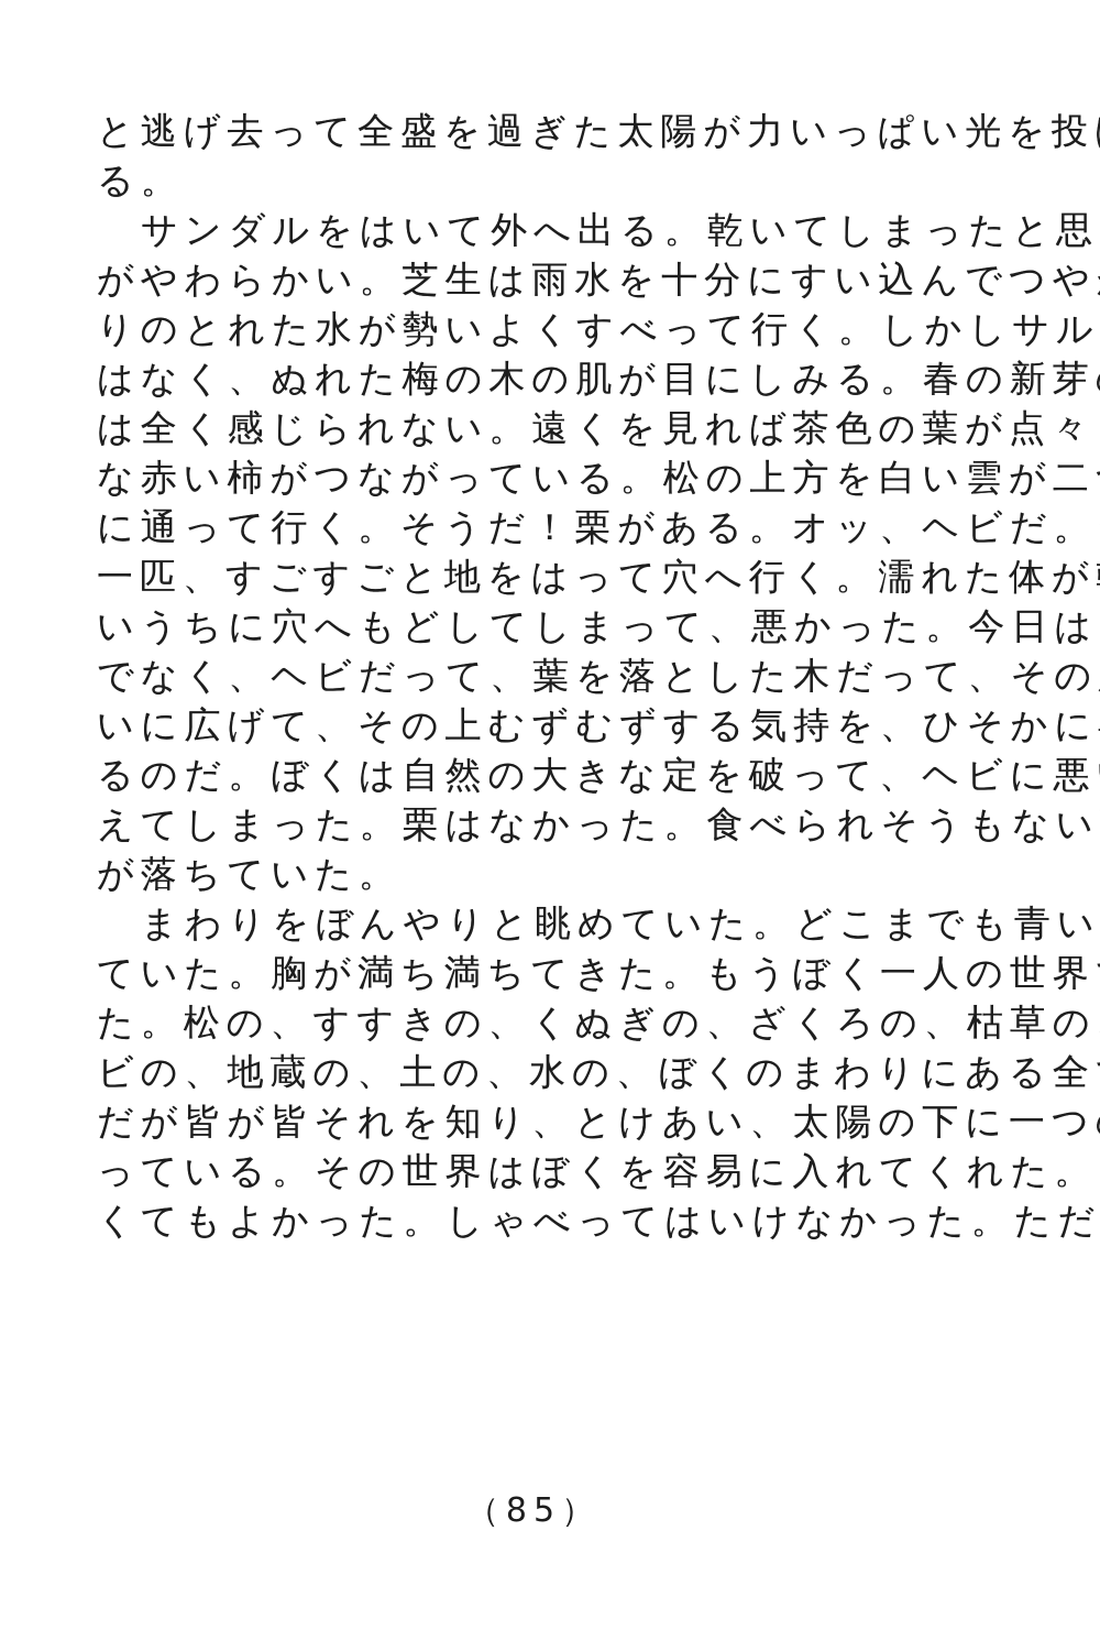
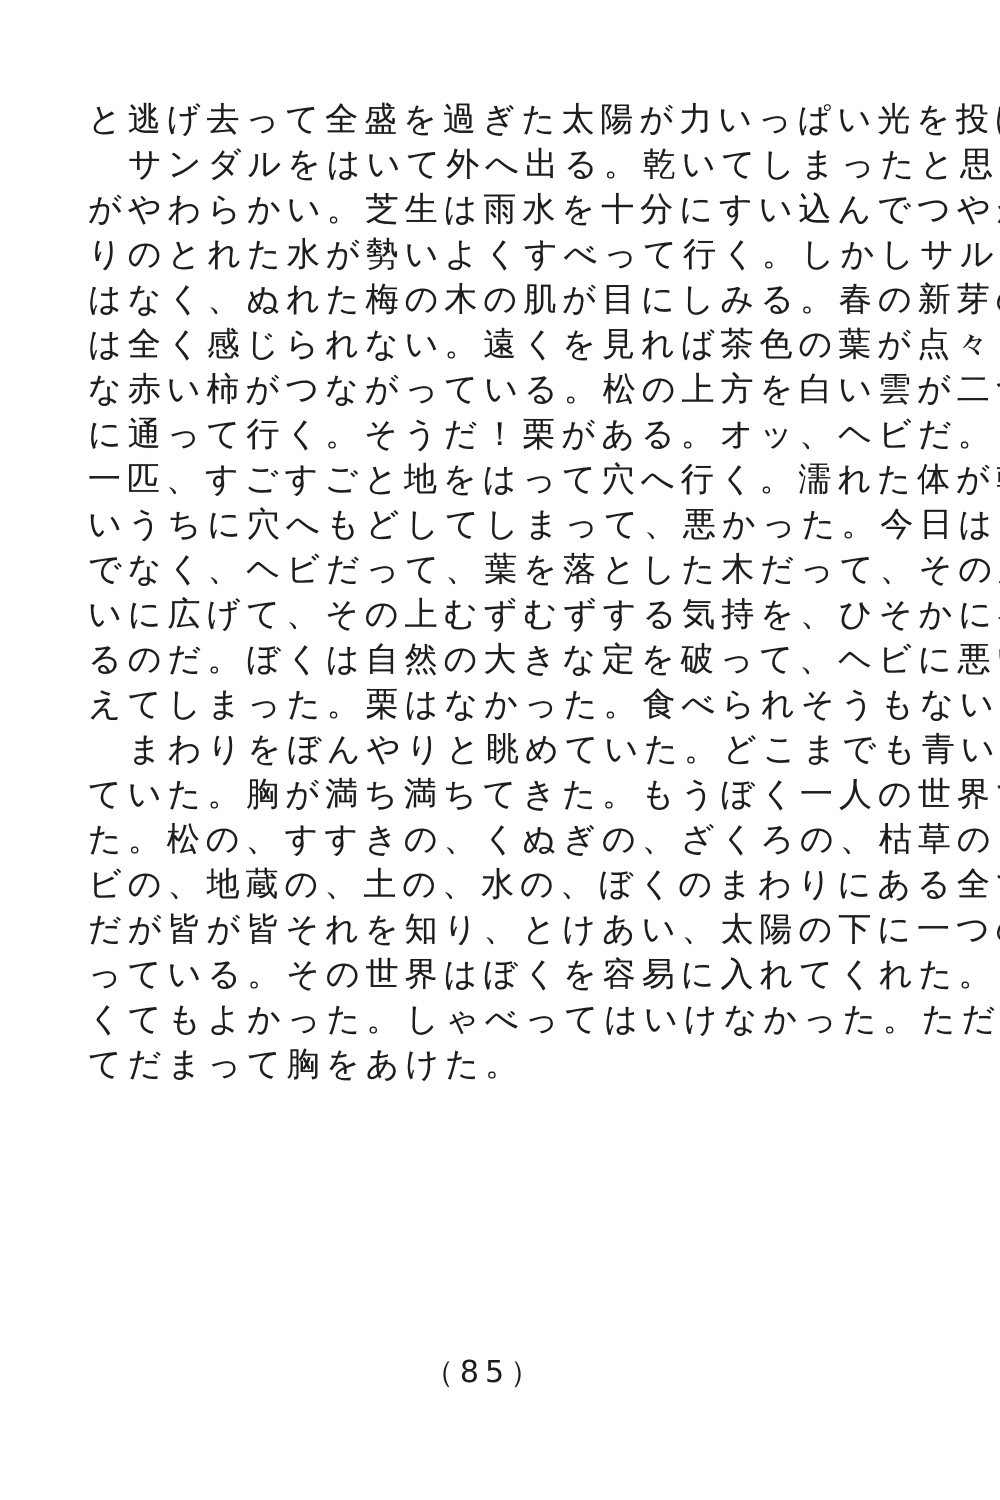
  と逃げ去って全盛を過ぎた太陽が力いっぱい光を投
- る。
  サンダルをはいて外へ出る。乾いてしまったと思
  がやわらかい。芝生は雨水を十分にすい込んでつや
  りのとれた水が勢いよくすべって行く。しかしサル
  はなく、ぬれた梅の木の肌が目にしみる。春の新芽
  は全く感じられない。遠くを見れば茶色の葉が点々
  な赤い柿がつながっている。松の上方を白い雲が二
  に通って行く。そうだ！栗がある。オッ、ヘビだ。
  一匹、すごすごと地をはって穴へ行く。濡れた体が
  いうちに穴へもどしてしまって、悪かった。今日は
  でなく、ヘビだって、葉を落とした木だって、その
  いに広げて、その上むずむずする気持を、ひそかに
  るのだ。ぼくは自然の大きな定を破って、ヘビに悪
  えてしまった。栗はなかった。食べられそうもない
- が落ちていた。
  まわりをぼんやりと眺めていた。どこまでも青い
  ていた。胸が満ち満ちてきた。もうぼく一人の世界
  た。松の、すすきの、くぬぎの、ざくろの、枯草の
  ビの、地蔵の、土の、水の、ぼくのまわりにある全
  だが皆が皆それを知り、とけあい、太陽の下に一つ
  っている。その世界はぼくを容易に入れてくれた。
  くてもよかった。しゃべってはいけなかった。ただ
+ てだまって胸をあけた。
  （85）
